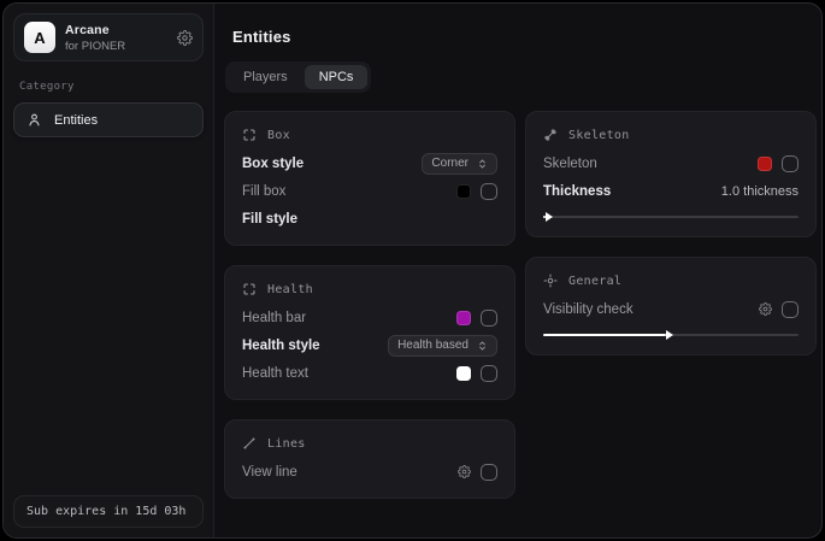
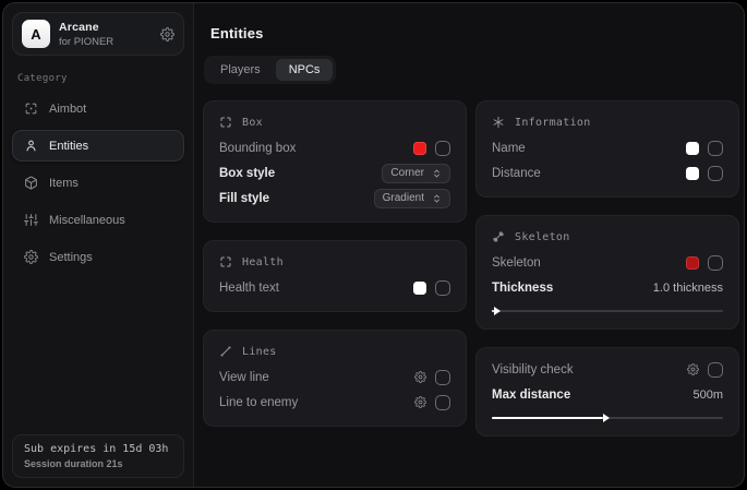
  A
  Arcane
  for PIONER
  Category
+ Aimbot
  Entities
+ Items
+ Miscellaneous
+ Settings
  Sub expires in 15d 03h
+ Session duration 21s
  Entities
  Players
  NPCs
  Box
+ Bounding box
  Box style
  Corner
- Fill box
  Fill style
+ Gradient
  Health
- Health bar
- Health style
- Health based
  Health text
  Lines
  View line
+ Line to enemy
+ Information
+ Name
+ Distance
  Skeleton
  Skeleton
  Thickness
  1.0 thickness
- General
  Visibility check
+ Max distance
+ 500m
